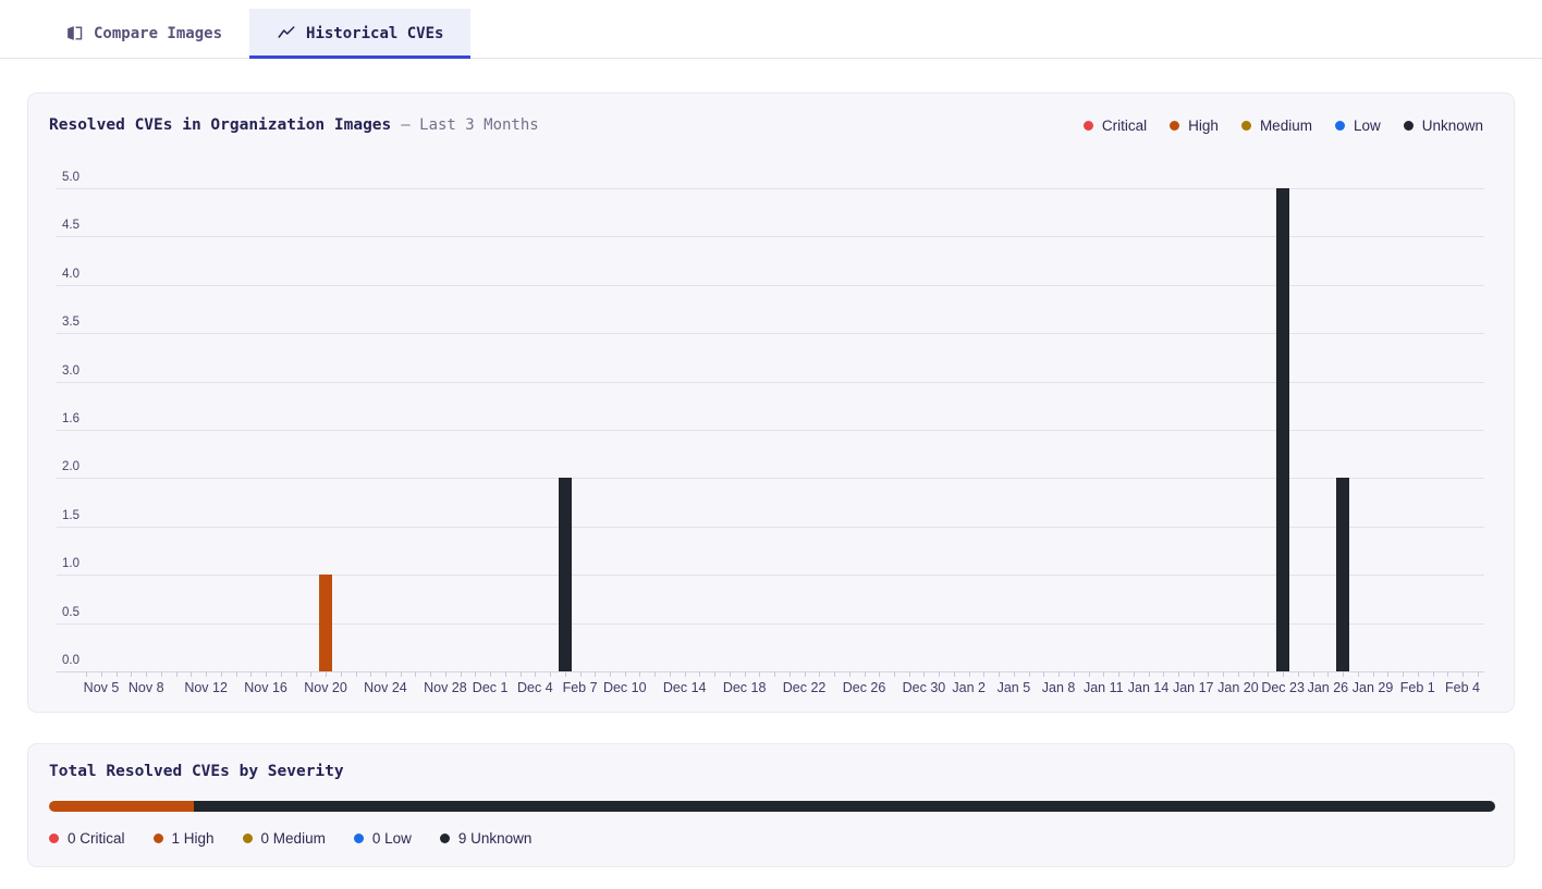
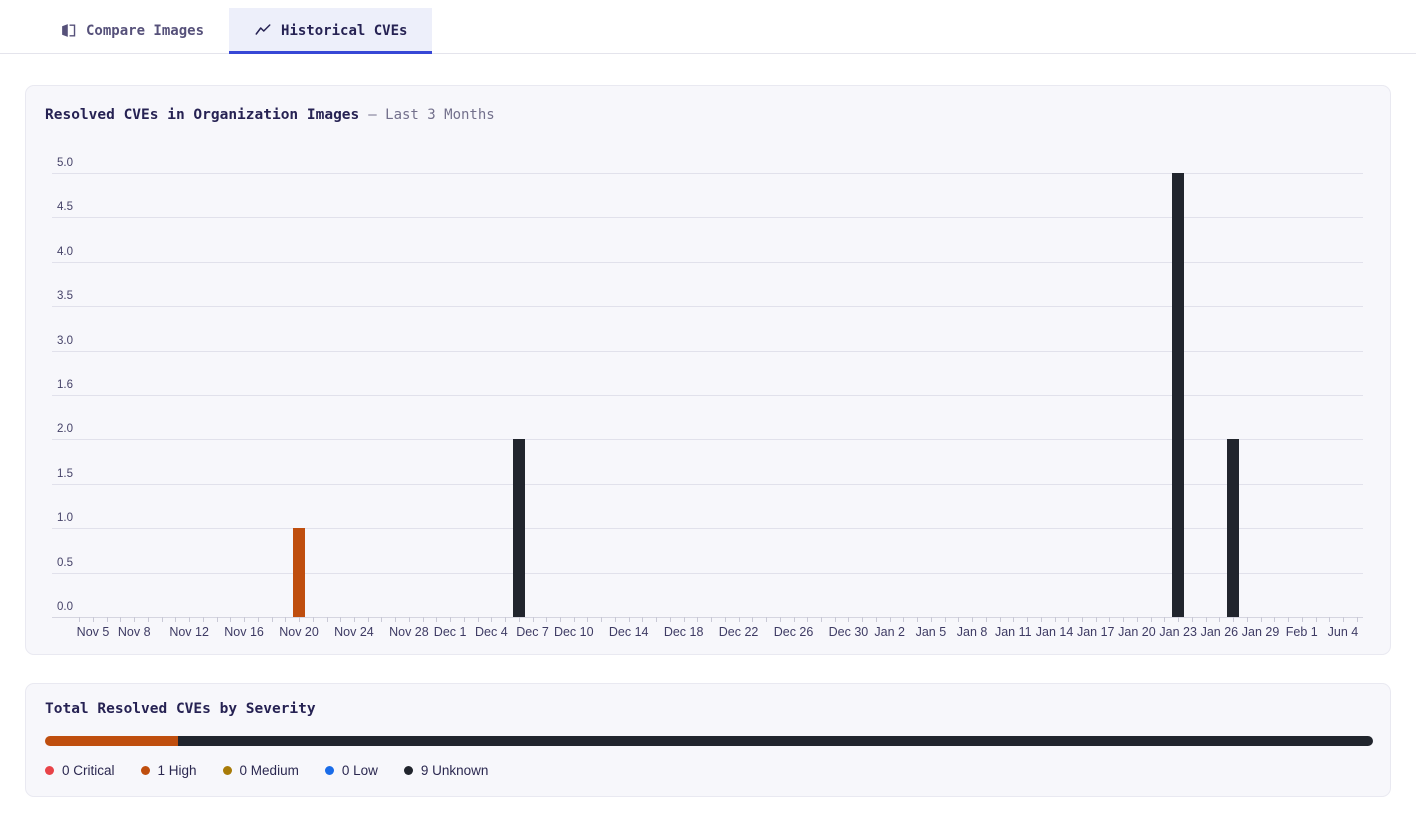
  Compare Images
  Historical CVEs
  Resolved CVEs in Organization Images — Last 3 Months
- Critical
- High
- Medium
- Low
- Unknown
  5.0
  4.5
  4.0
  3.5
  3.0
  1.6
  2.0
  1.5
  1.0
  0.5
  0.0
  Nov 5
  Nov 8
  Nov 12
  Nov 16
  Nov 20
  Nov 24
  Nov 28
  Dec 1
  Dec 4
- Feb 7
+ Dec 7
  Dec 10
  Dec 14
  Dec 18
  Dec 22
  Dec 26
  Dec 30
  Jan 2
  Jan 5
  Jan 8
  Jan 11
  Jan 14
  Jan 17
  Jan 20
- Dec 23
+ Jan 23
  Jan 26
  Jan 29
  Feb 1
- Feb 4
+ Jun 4
  Total Resolved CVEs by Severity
  0 Critical
  1 High
  0 Medium
  0 Low
  9 Unknown
